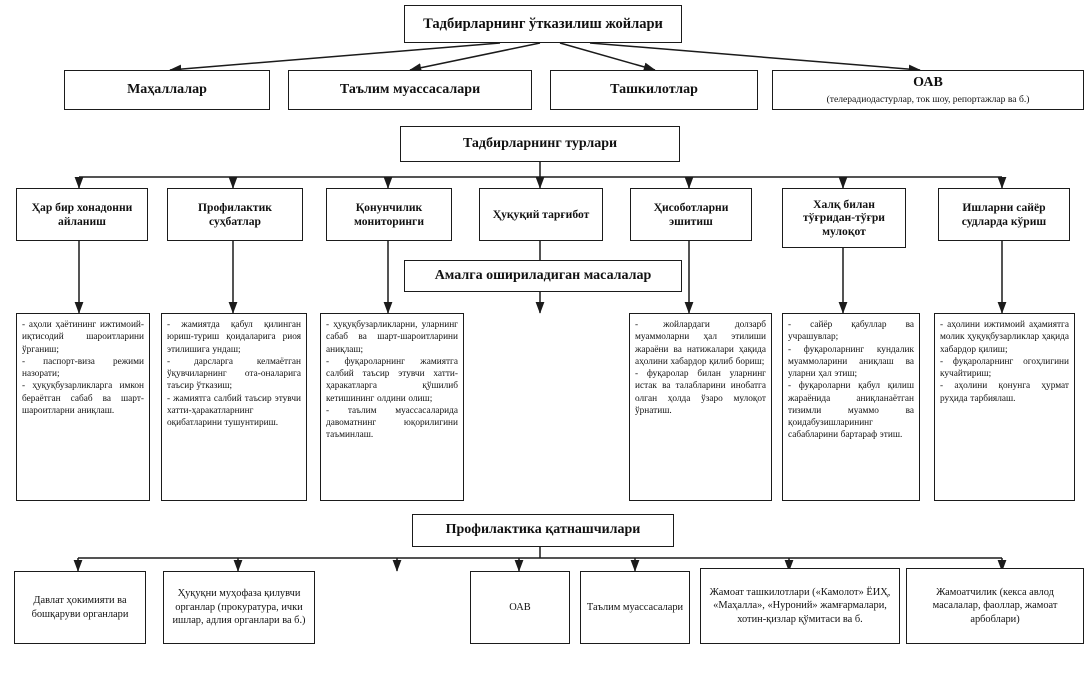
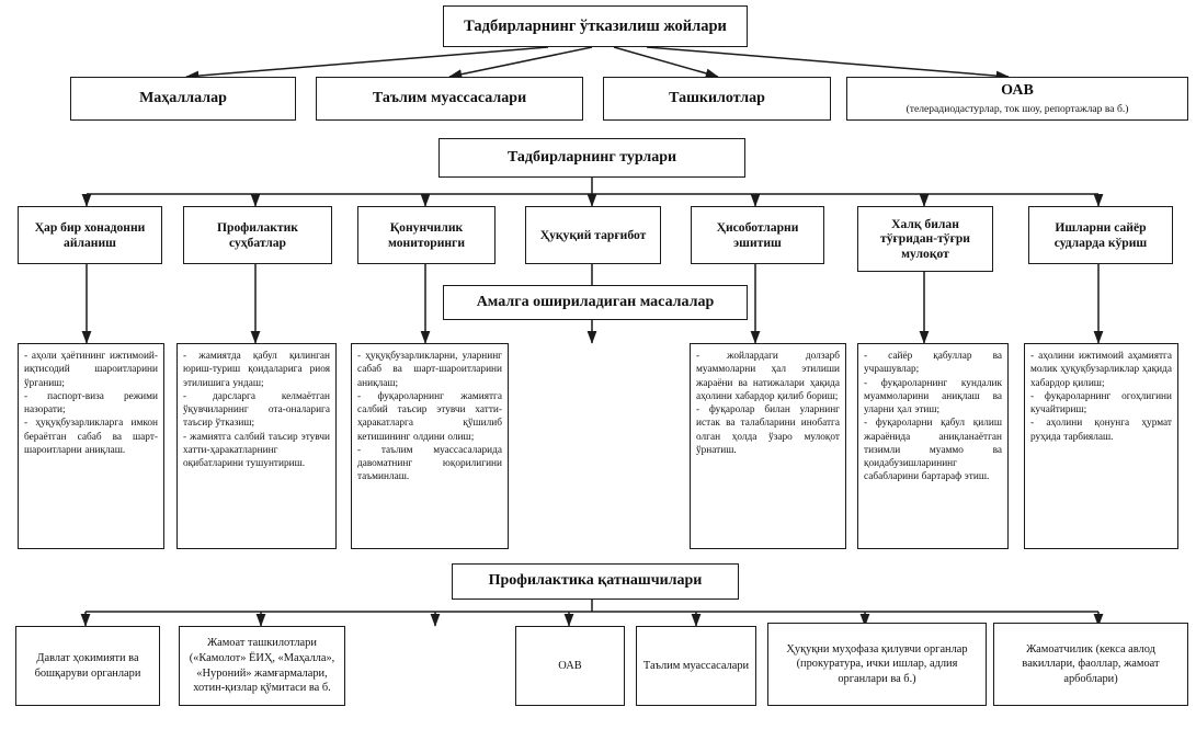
  Тадбирларнинг ўтказилиш жойлари
  Маҳаллалар
  Таълим муассасалари
  Ташкилотлар
  ОАВ
  (телерадиодастурлар, ток шоу, репортажлар ва б.)
  Тадбирларнинг турлари
  Ҳар бир хонадонни айланиш
  Профилактик суҳбатлар
  Қонунчилик мониторинги
  Ҳуқуқий тарғибот
  Ҳисоботларни эшитиш
  Халқ билан тўғридан-тўғри мулоқот
  Ишларни сайёр судларда кўриш
  Амалга ошириладиган масалалар
  - аҳоли ҳаётининг ижтимоий-иқтисодий шароитларини ўрганиш;
  - паспорт-виза режими назорати;
  - ҳуқуқбузарликларга имкон бераётган сабаб ва шарт-шароитларни аниқлаш.
  - жамиятда қабул қилинган юриш-туриш қоидаларига риоя этилишига ундаш;
  - дарсларга келмаётган ўқувчиларнинг ота-оналарига таъсир ўтказиш;
  - жамиятга салбий таъсир этувчи хатти-ҳаракатларнинг оқибатларини тушунтириш.
  - ҳуқуқбузарликларни, уларнинг сабаб ва шарт-шароитларини аниқлаш;
  - фуқароларнинг жамиятга салбий таъсир этувчи хатти-ҳаракатларга қўшилиб кетишининг олдини олиш;
  - таълим муассасаларида давоматнинг юқорилигини таъминлаш.
  - жойлардаги долзарб муаммоларни ҳал этилиши жараёни ва натижалари ҳақида аҳолини хабардор қилиб бориш;
  - фуқаролар билан уларнинг истак ва талабларини инобатга олган ҳолда ўзаро мулоқот ўрнатиш.
  - сайёр қабуллар ва учрашувлар;
  - фуқароларнинг кундалик муаммоларини аниқлаш ва уларни ҳал этиш;
  - фуқароларни қабул қилиш жараёнида аниқланаётган тизимли муаммо ва қоидабузишларининг сабабларини бартараф этиш.
  - аҳолини ижтимоий аҳамиятга молик ҳуқуқбузарликлар ҳақида хабардор қилиш;
  - фуқароларнинг огоҳлигини кучайтириш;
  - аҳолини қонунга ҳурмат руҳида тарбиялаш.
  Профилактика қатнашчилари
  Давлат ҳокимияти ва бошқаруви органлари
- Ҳуқуқни муҳофаза қилувчи органлар (прокуратура, ички ишлар, адлия органлари ва б.)
+ Жамоат ташкилотлари («Камолот» ЁИҲ, «Маҳалла», «Нуроний» жамғармалари, хотин-қизлар қўмитаси ва б.
  ОАВ
  Таълим муассасалари
- Жамоат ташкилотлари («Камолот» ЁИҲ, «Маҳалла», «Нуроний» жамғармалари, хотин-қизлар қўмитаси ва б.
+ Ҳуқуқни муҳофаза қилувчи органлар (прокуратура, ички ишлар, адлия органлари ва б.)
- Жамоатчилик (кекса авлод масалалар, фаоллар, жамоат арбоблари)
+ Жамоатчилик (кекса авлод вакиллари, фаоллар, жамоат арбоблари)
